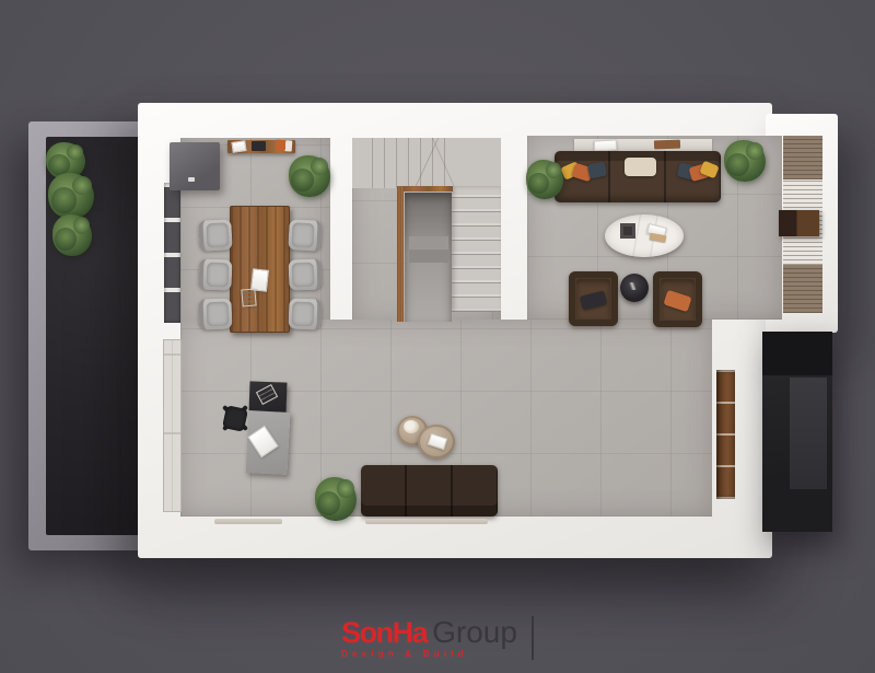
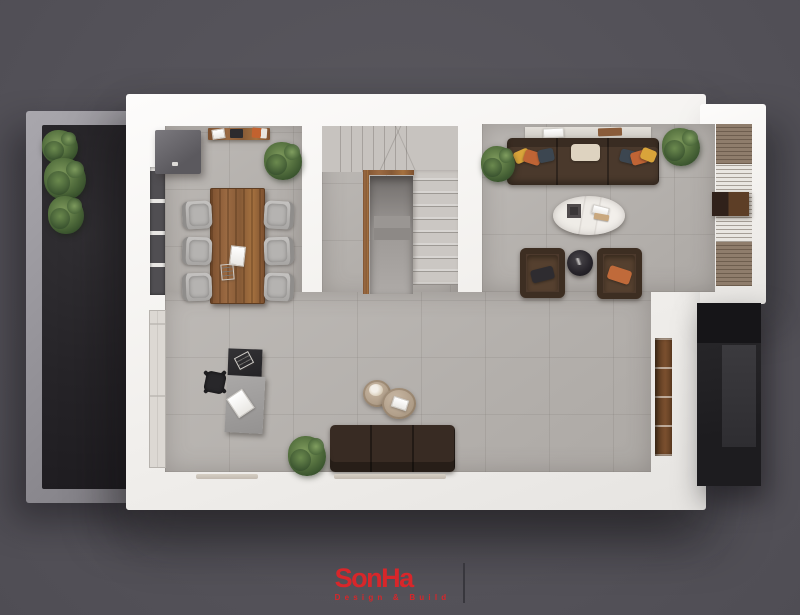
  SonHa
- Group
  Design & Build
